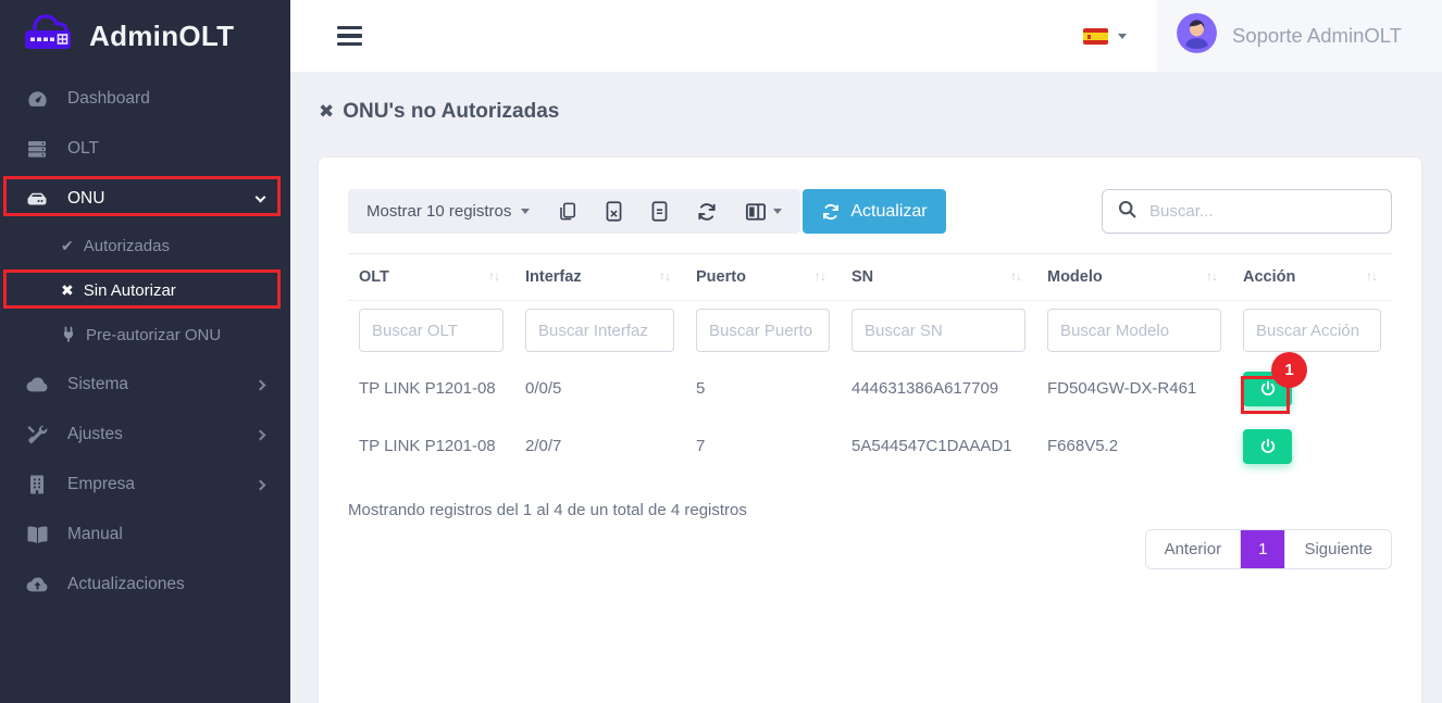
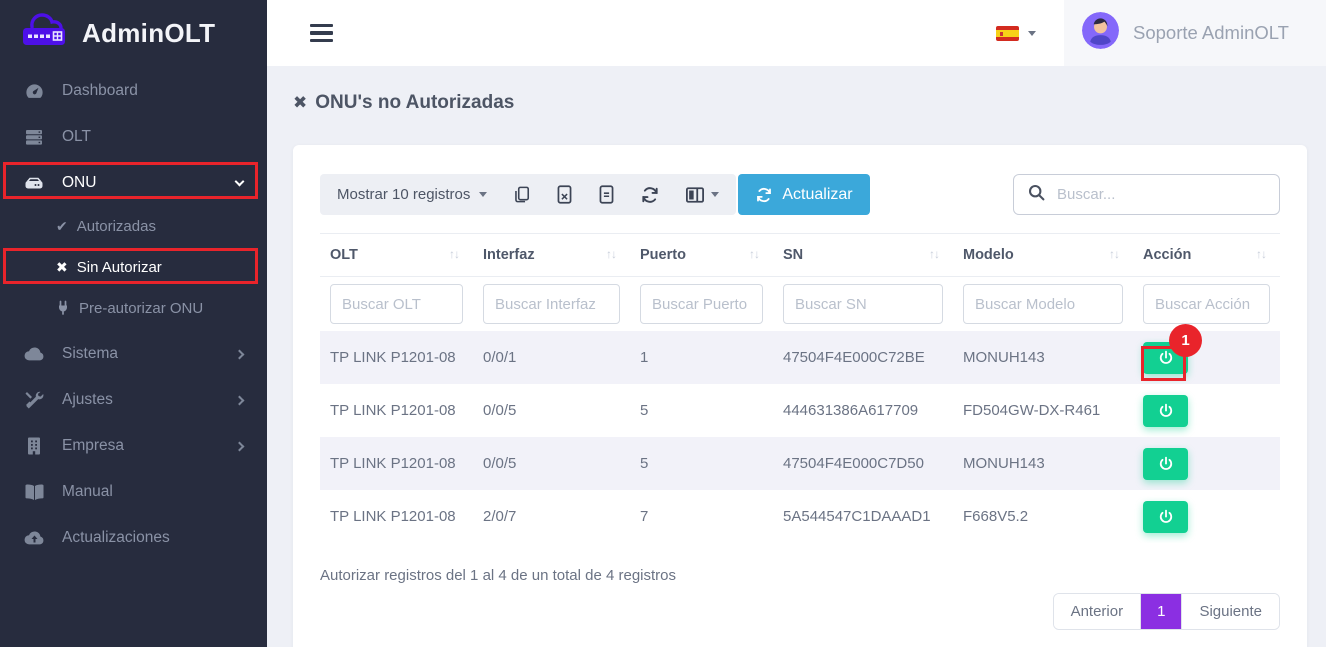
  AdminOLT
  Dashboard
  OLT
  ONU
  ✔
  Autorizadas
  ✖
  Sin Autorizar
  Pre-autorizar ONU
  Sistema
  Ajustes
  Empresa
  Manual
  Actualizaciones
  Soporte AdminOLT
  ✖
  ONU's no Autorizadas
  Mostrar 10 registros
  Actualizar
  Buscar...
  ↑↓OLT	↑↓Interfaz	↑↓Puerto	↑↓SN	↑↓Modelo	↑↓Acción
  Buscar OLT	Buscar Interfaz	Buscar Puerto	Buscar SN	Buscar Modelo	Buscar Acción
+ TP LINK P1201-08	0/0/1	1	47504F4E000C72BE	MONUH143
  TP LINK P1201-08	0/0/5	5	444631386A617709	FD504GW-DX-R461
+ TP LINK P1201-08	0/0/5	5	47504F4E000C7D50	MONUH143
  TP LINK P1201-08	2/0/7	7	5A544547C1DAAAD1	F668V5.2
- Mostrando registros del 1 al 4 de un total de 4 registros
+ Autorizar registros del 1 al 4 de un total de 4 registros
  Anterior
  1
  Siguiente
  1
